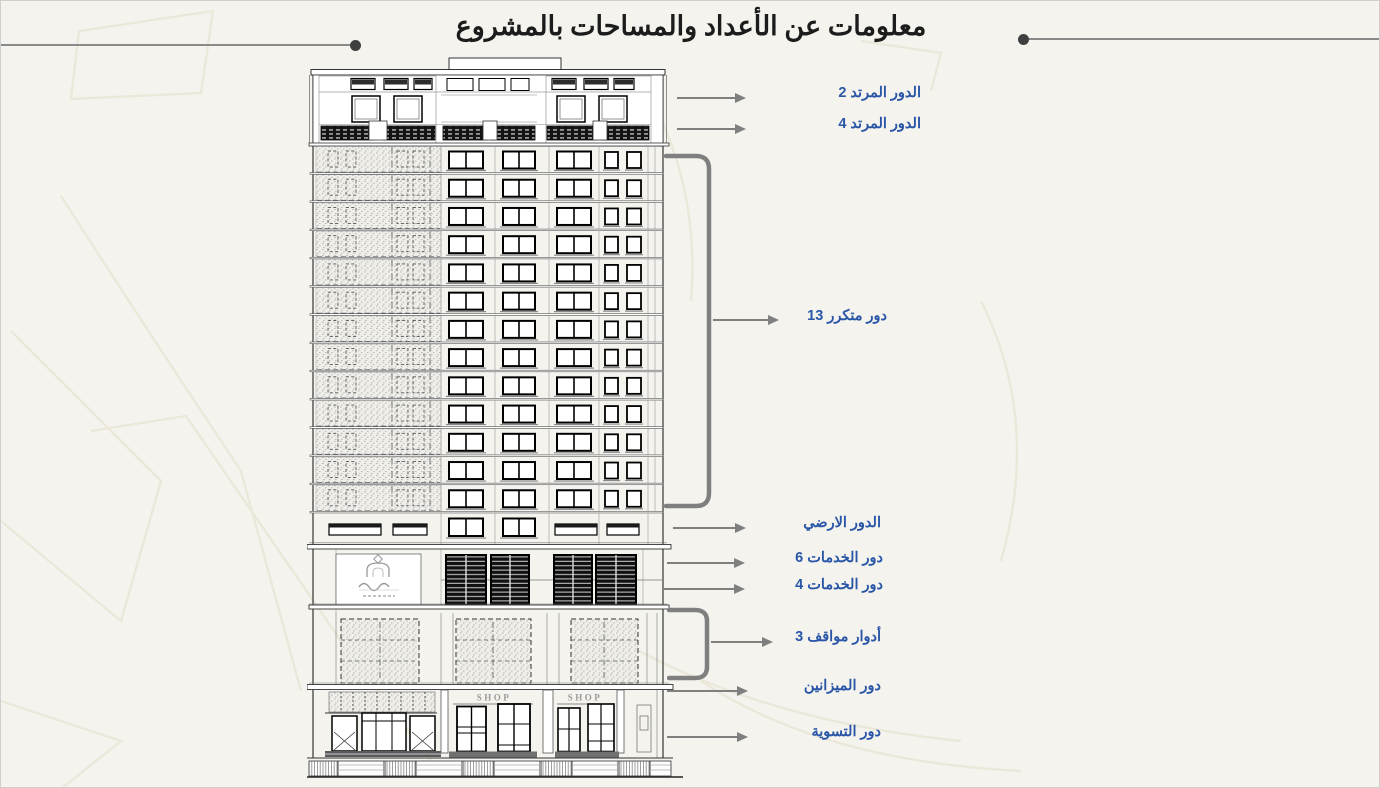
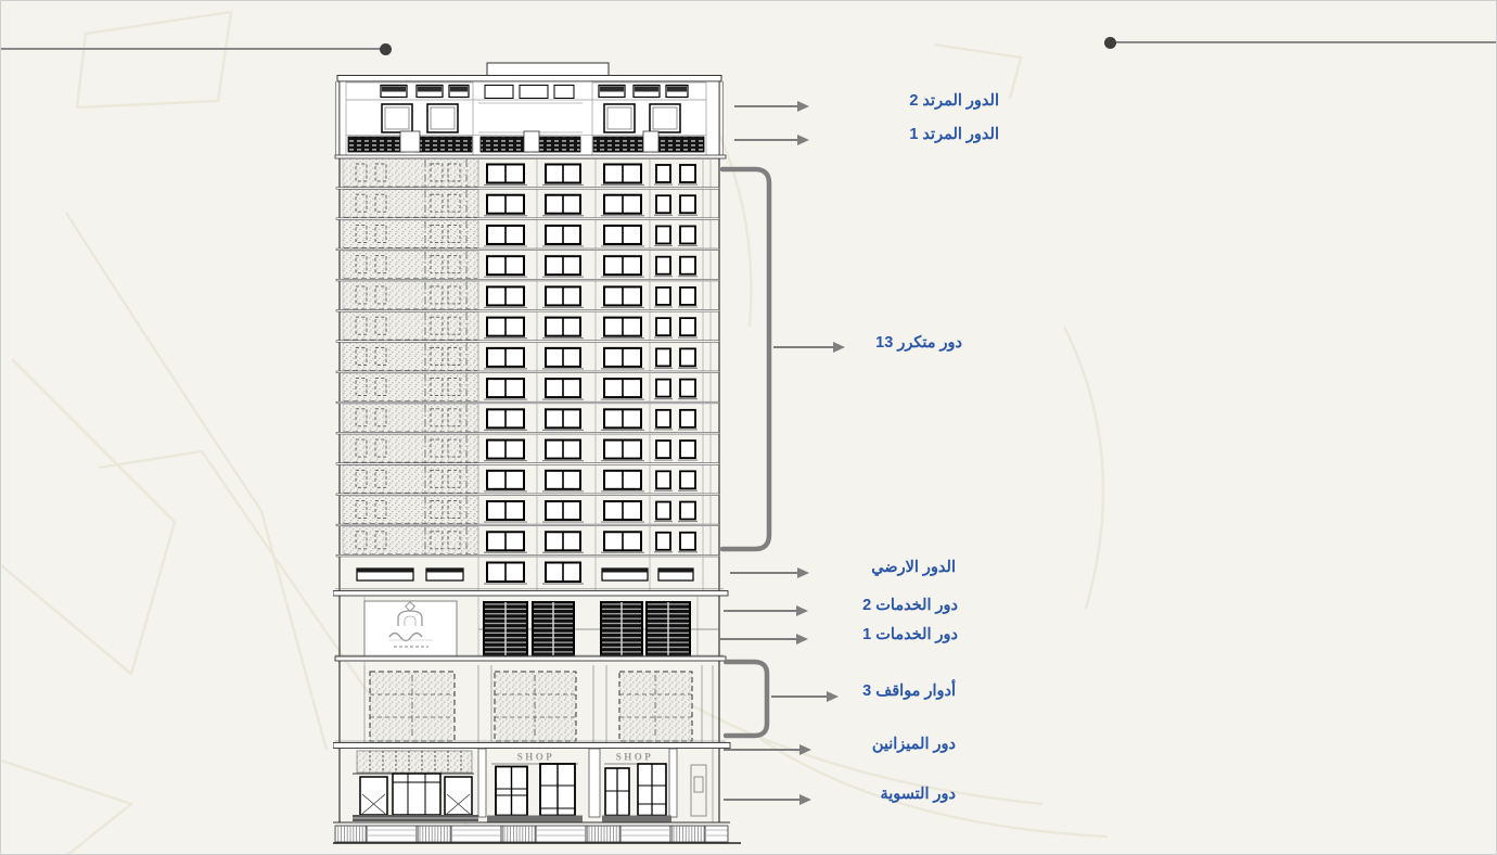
- معلومات عن الأعداد والمساحات بالمشروع
  SHOP
  SHOP
  الدور المرتد 2
- الدور المرتد 4
+ الدور المرتد 1
  13 دور متكرر
  الدور الارضي
- دور الخدمات 6
+ دور الخدمات 2
- دور الخدمات 4
+ دور الخدمات 1
  3 أدوار مواقف
  دور الميزانين
  دور التسوية
